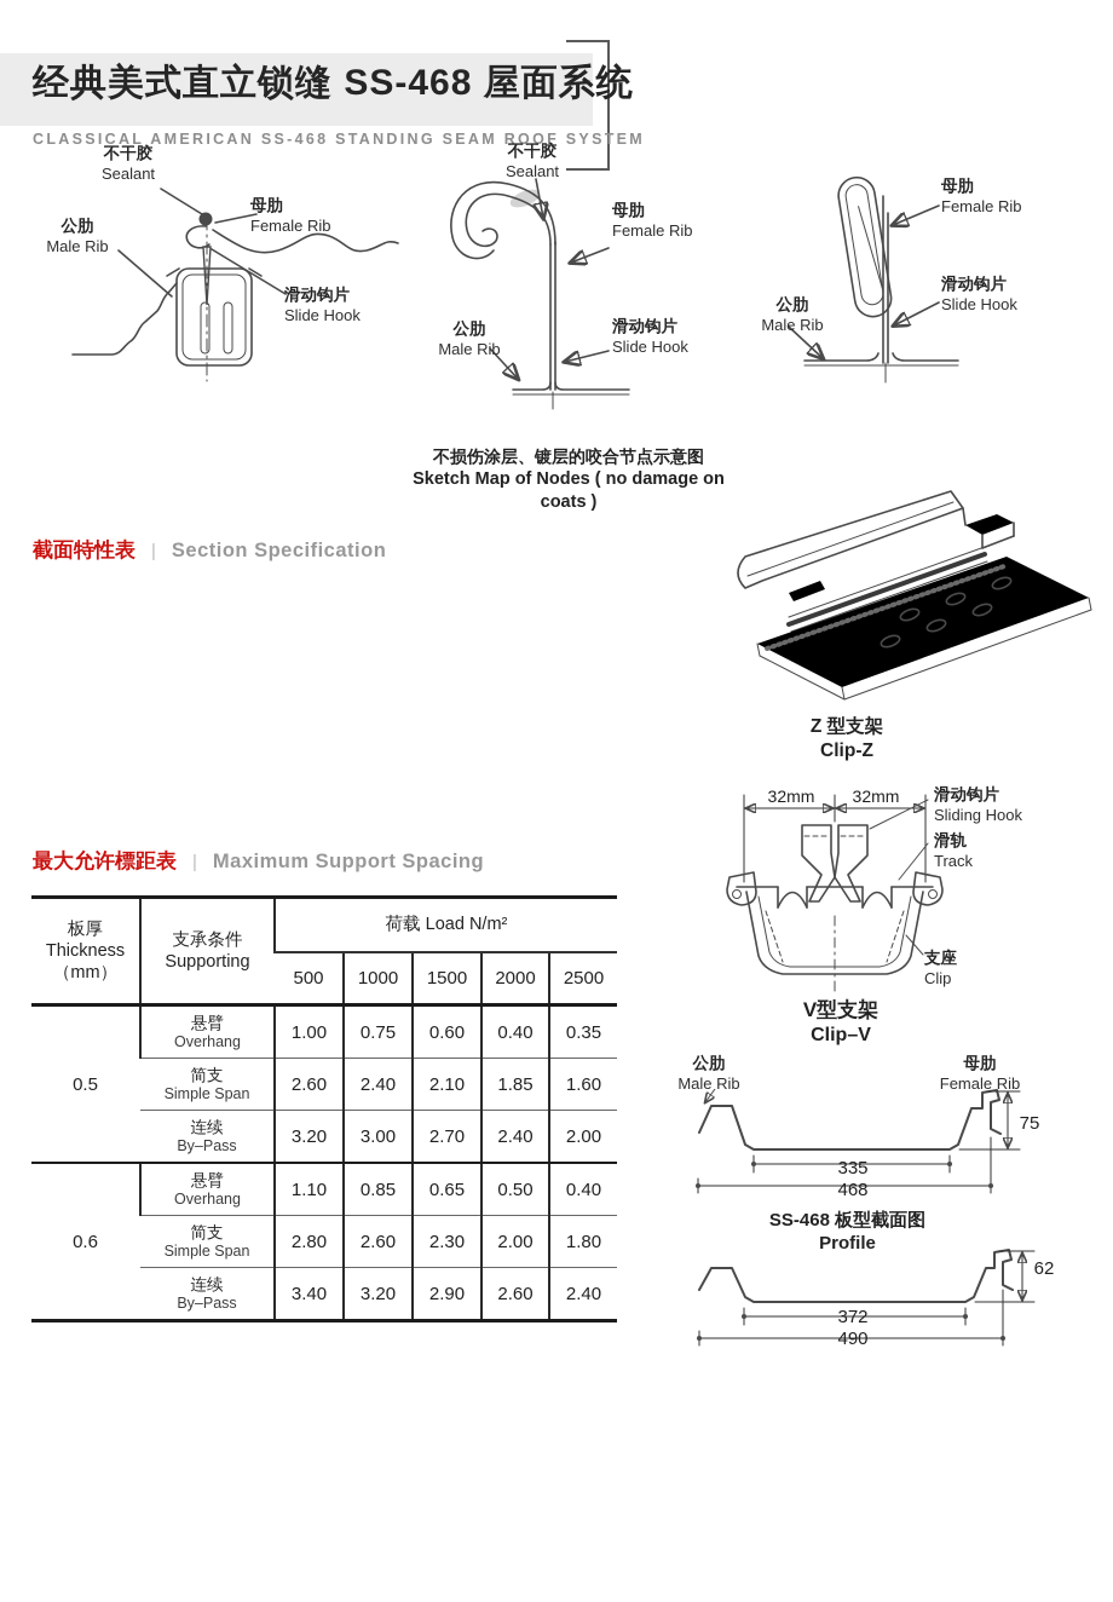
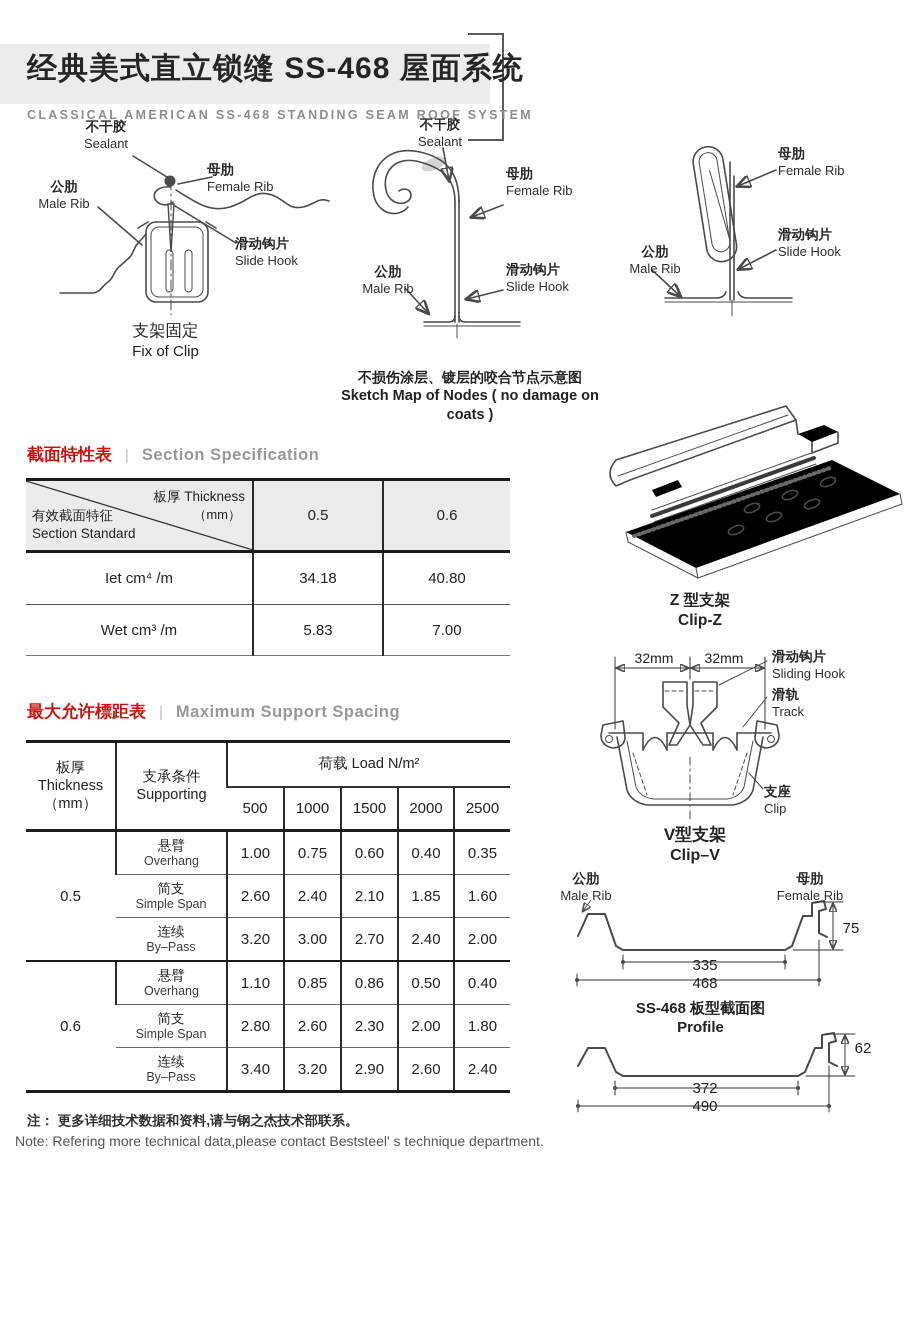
  经典美式直立锁缝 SS-468 屋面系统
  CLASSICAL AMERICAN SS-468 STANDING SEAM ROOF SYSTEM
  不干胶
  Sealant
  公肋
  Male Rib
  母肋
  Female Rib
  滑动钩片
  Slide Hook
+ 支架固定
+ Fix of Clip
  不干胶
  Sealant
  母肋
  Female Rib
  公肋
  Male Rib
  滑动钩片
  Slide Hook
  不损伤涂层、镀层的咬合节点示意图
  Sketch Map of Nodes ( no damage on coats )
  母肋
  Female Rib
  滑动钩片
  Slide Hook
  公肋
  Male Rib
  截面特性表
  |
  Section Specification
+ 板厚 Thickness （mm） 有效截面特征 Section Standard	0.5	0.6
+ Iet cm⁴ /m	34.18	40.80
+ Wet cm³ /m	5.83	7.00
  最大允许標距表
  |
  Maximum Support Spacing
  板厚 Thickness （mm）	支承条件 Supporting	荷载 Load N/m²
  500	1000	1500	2000	2500
  0.5	悬臂 Overhang	1.00	0.75	0.60	0.40	0.35
  简支 Simple Span	2.60	2.40	2.10	1.85	1.60
  连续 By–Pass	3.20	3.00	2.70	2.40	2.00
- 0.6	悬臂 Overhang	1.10	0.85	0.65	0.50	0.40
+ 0.6	悬臂 Overhang	1.10	0.85	0.86	0.50	0.40
  简支 Simple Span	2.80	2.60	2.30	2.00	1.80
  连续 By–Pass	3.40	3.20	2.90	2.60	2.40
+ 注： 更多详细技术数据和资料,请与钢之杰技术部联系。
+ Note: Refering more technical data,please contact Beststeel' s technique department.
  Z 型支架
  Clip-Z
  32mm
  32mm
  滑动钩片
  Sliding Hook
  滑轨
  Track
  支座
  Clip
  V型支架
  Clip–V
  公肋
  Male Rib
  母肋
  Female Rib
  75
  335
  468
  SS-468 板型截面图 Profile
  62
  372
  490
